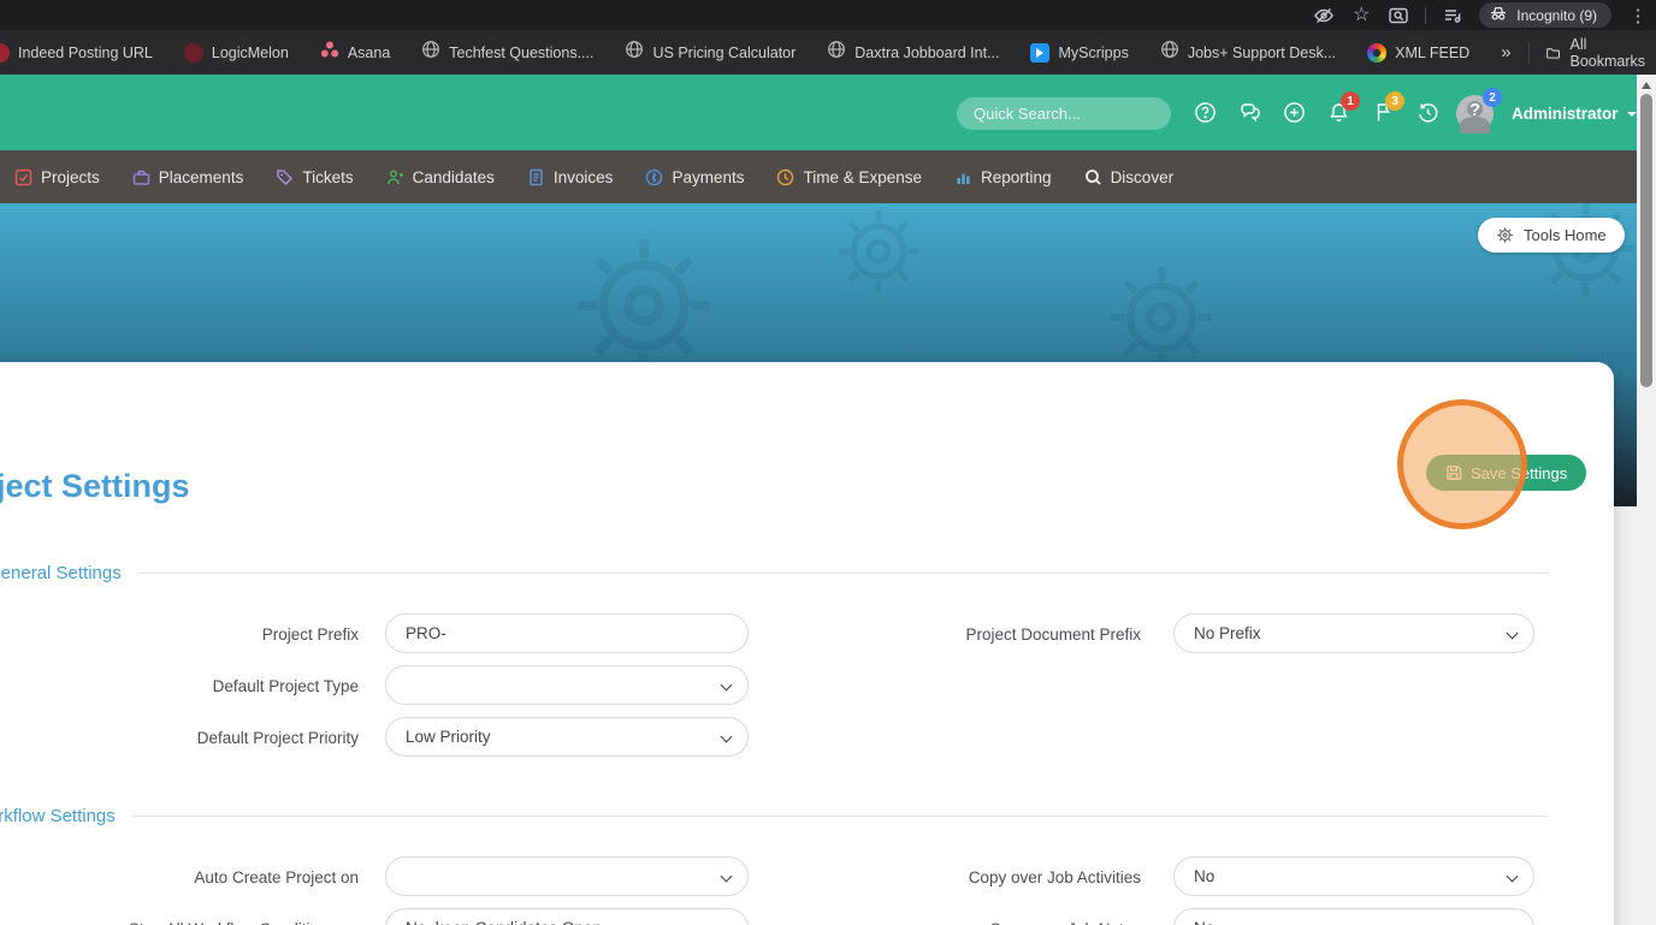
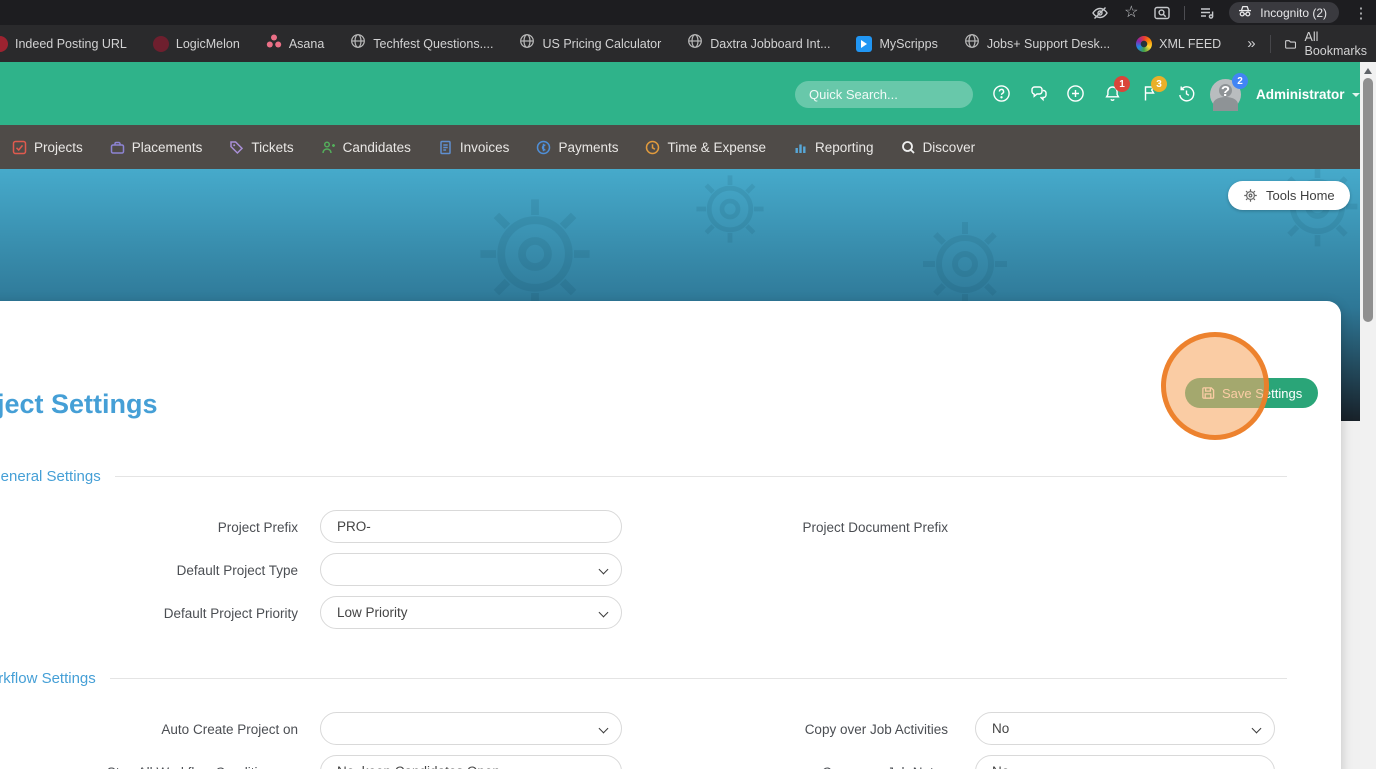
  ☆
- Incognito (9)
+ Incognito (2)
  ⋮
  Indeed Posting URL
  LogicMelon
  Asana
  Techfest Questions....
  US Pricing Calculator
  Daxtra Jobboard Int...
  MyScripps
  Jobs+ Support Desk...
  XML FEED
  »
  All Bookmarks
  Quick Search...
  1
  3
  ?
  2
  Administrator
  Projects
  Placements
  Tickets
  Candidates
  Invoices
  Payments
  Time & Expense
  Reporting
  Discover
  Tools Home
  ject Settings
  Save Settings
  eneral Settings
  Project Prefix
  PRO-
  Default Project Type
  Default Project Priority
  Low Priority
  Project Document Prefix
- No Prefix
  rkflow Settings
  Auto Create Project on
  Copy over Job Activities
  No
